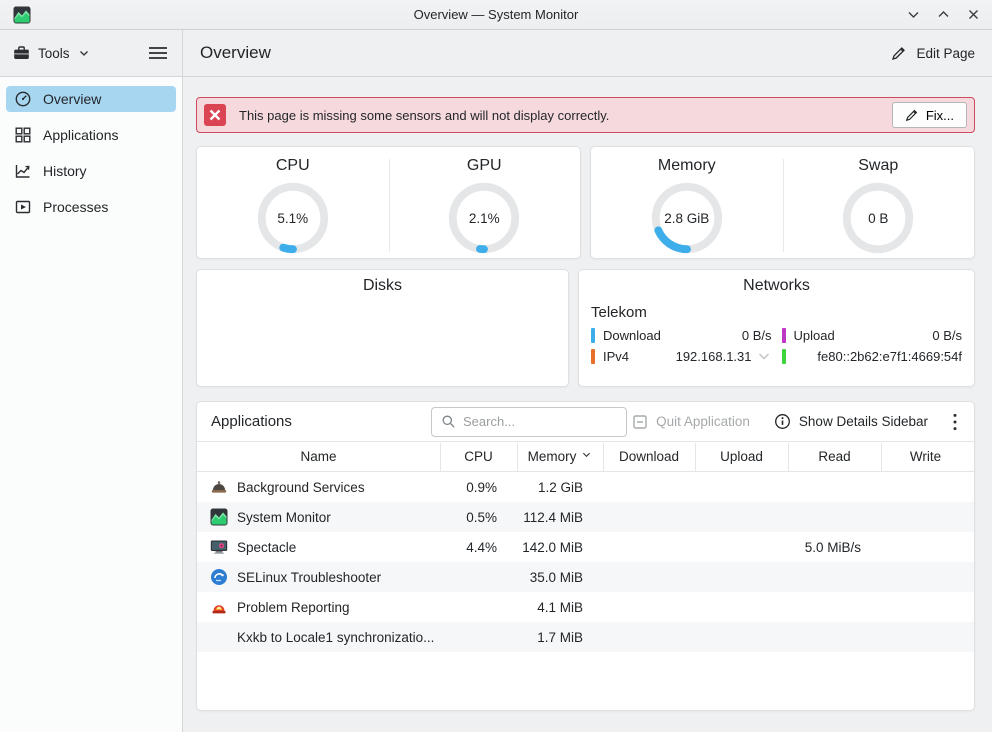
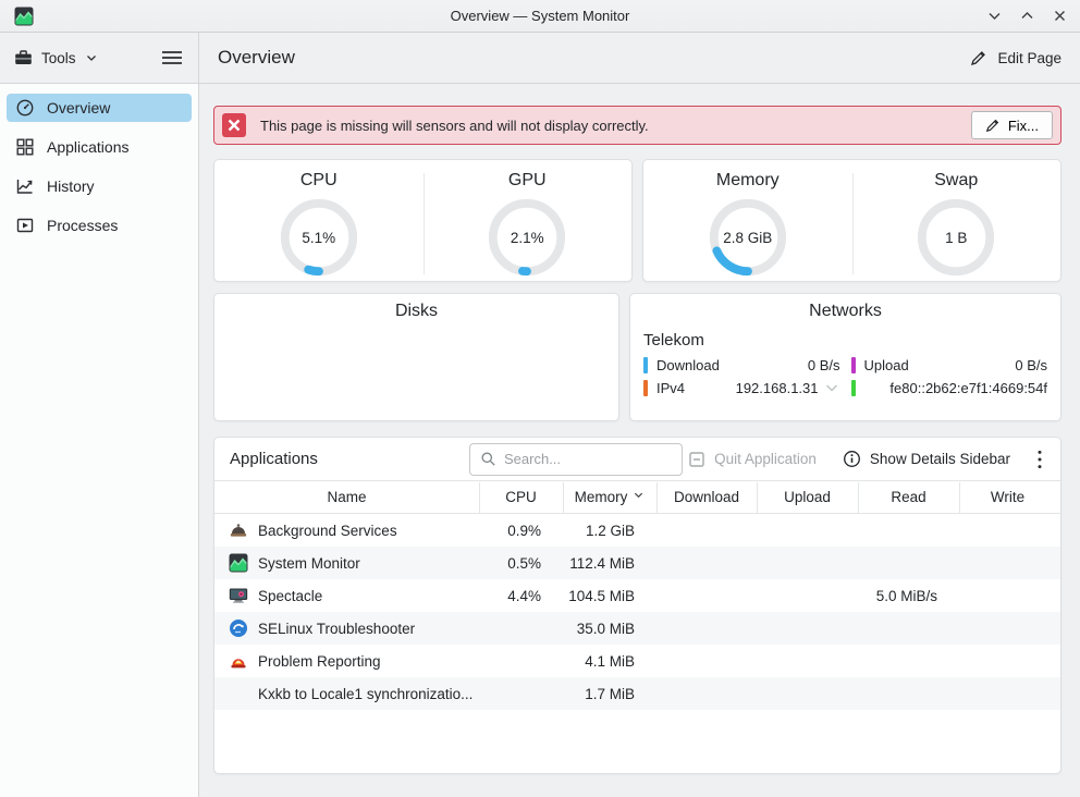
  Overview — System Monitor
  Tools
  Overview
  Applications
  History
  Processes
  Overview
  Edit Page
- This page is missing some sensors and will not display correctly.
+ This page is missing will sensors and will not display correctly.
  Fix...
  CPU
  5.1%
  GPU
  2.1%
  Memory
  2.8 GiB
  Swap
- 0 B
+ 1 B
  Disks
  Networks
  Telekom
  Download
  0 B/s
  Upload
  0 B/s
  IPv4
  192.168.1.31
  fe80::2b62:e7f1:4669:54f
  Applications
  Search...
  Quit Application
  Show Details Sidebar
  Name
  CPU
  Memory
  Download
  Upload
  Read
  Write
  Background Services
  0.9%
  1.2 GiB
  System Monitor
  0.5%
  112.4 MiB
  Spectacle
  4.4%
- 142.0 MiB
+ 104.5 MiB
  5.0 MiB/s
  SELinux Troubleshooter
  35.0 MiB
  Problem Reporting
  4.1 MiB
  Kxkb to Locale1 synchronizatio...
  1.7 MiB
